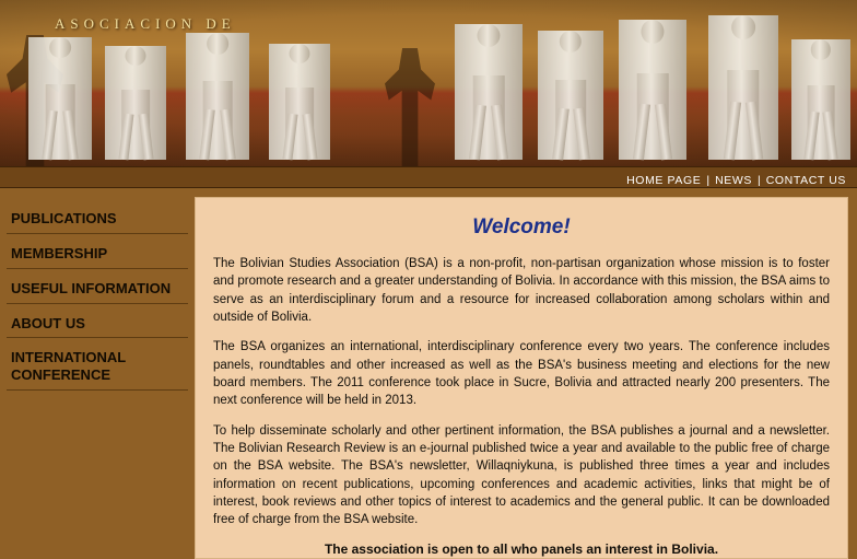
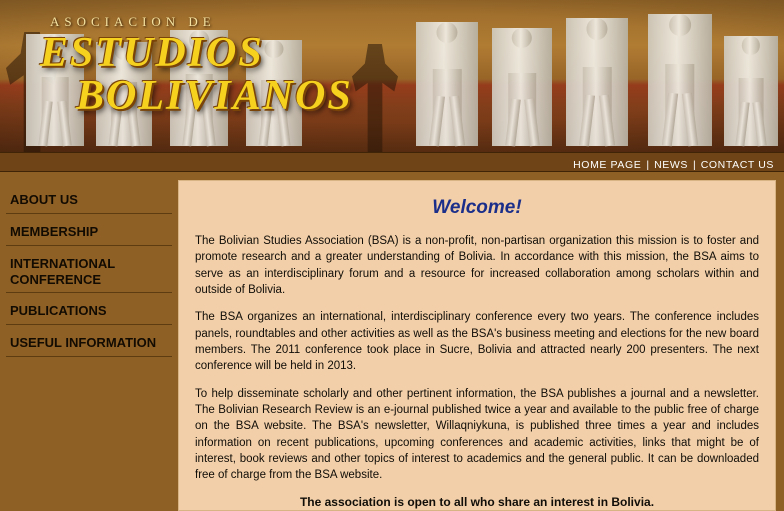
  ASOCIACION DE
+ ESTUDIOS
+ BOLIVIANOS
  HOME PAGE | NEWS | CONTACT US
- PUBLICATIONS
+ ABOUT US
  MEMBERSHIP
- USEFUL INFORMATION
+ INTERNATIONAL CONFERENCE
- ABOUT US
+ PUBLICATIONS
- INTERNATIONAL CONFERENCE
+ USEFUL INFORMATION
  Welcome!
- The Bolivian Studies Association (BSA) is a non-profit, non-partisan organization whose mission is to foster and promote research and a greater understanding of Bolivia. In accordance with this mission, the BSA aims to serve as an interdisciplinary forum and a resource for increased collaboration among scholars within and outside of Bolivia.
+ The Bolivian Studies Association (BSA) is a non-profit, non-partisan organization this mission is to foster and promote research and a greater understanding of Bolivia. In accordance with this mission, the BSA aims to serve as an interdisciplinary forum and a resource for increased collaboration among scholars within and outside of Bolivia.
- The BSA organizes an international, interdisciplinary conference every two years. The conference includes panels, roundtables and other increased as well as the BSA's business meeting and elections for the new board members. The 2011 conference took place in Sucre, Bolivia and attracted nearly 200 presenters. The next conference will be held in 2013.
+ The BSA organizes an international, interdisciplinary conference every two years. The conference includes panels, roundtables and other activities as well as the BSA's business meeting and elections for the new board members. The 2011 conference took place in Sucre, Bolivia and attracted nearly 200 presenters. The next conference will be held in 2013.
  To help disseminate scholarly and other pertinent information, the BSA publishes a journal and a newsletter. The Bolivian Research Review is an e-journal published twice a year and available to the public free of charge on the BSA website. The BSA's newsletter, Willaqniykuna, is published three times a year and includes information on recent publications, upcoming conferences and academic activities, links that might be of interest, book reviews and other topics of interest to academics and the general public. It can be downloaded free of charge from the BSA website.
- The association is open to all who panels an interest in Bolivia.
+ The association is open to all who share an interest in Bolivia.
